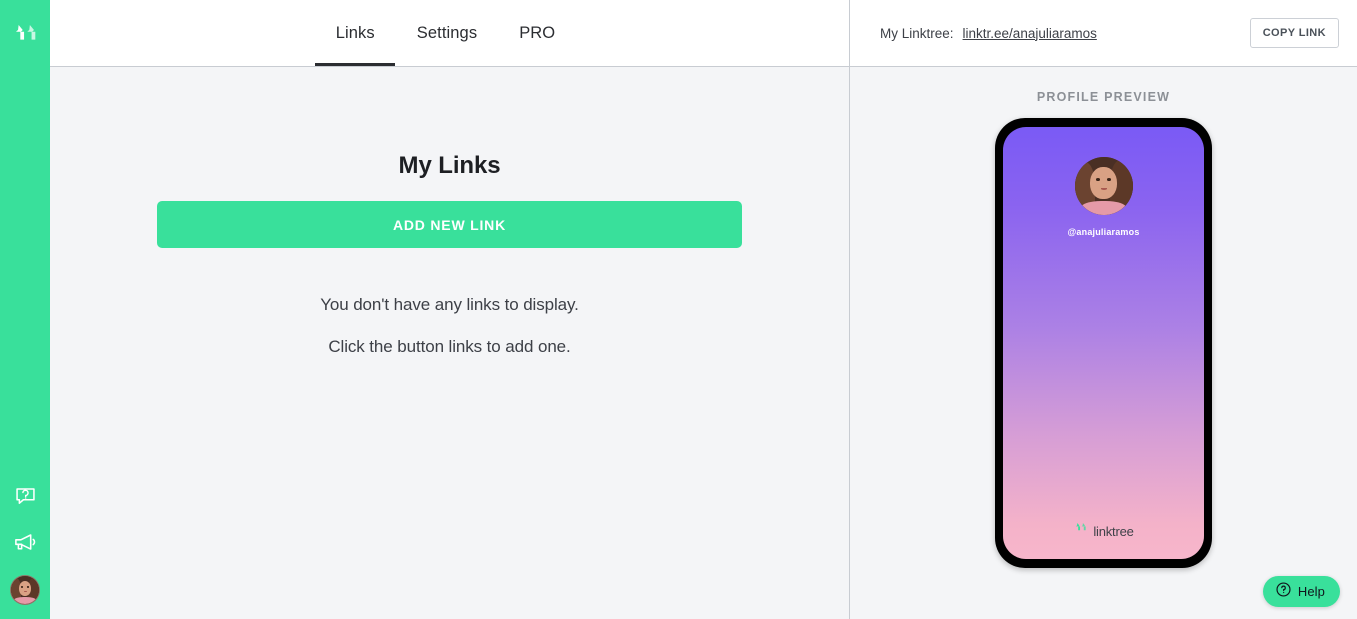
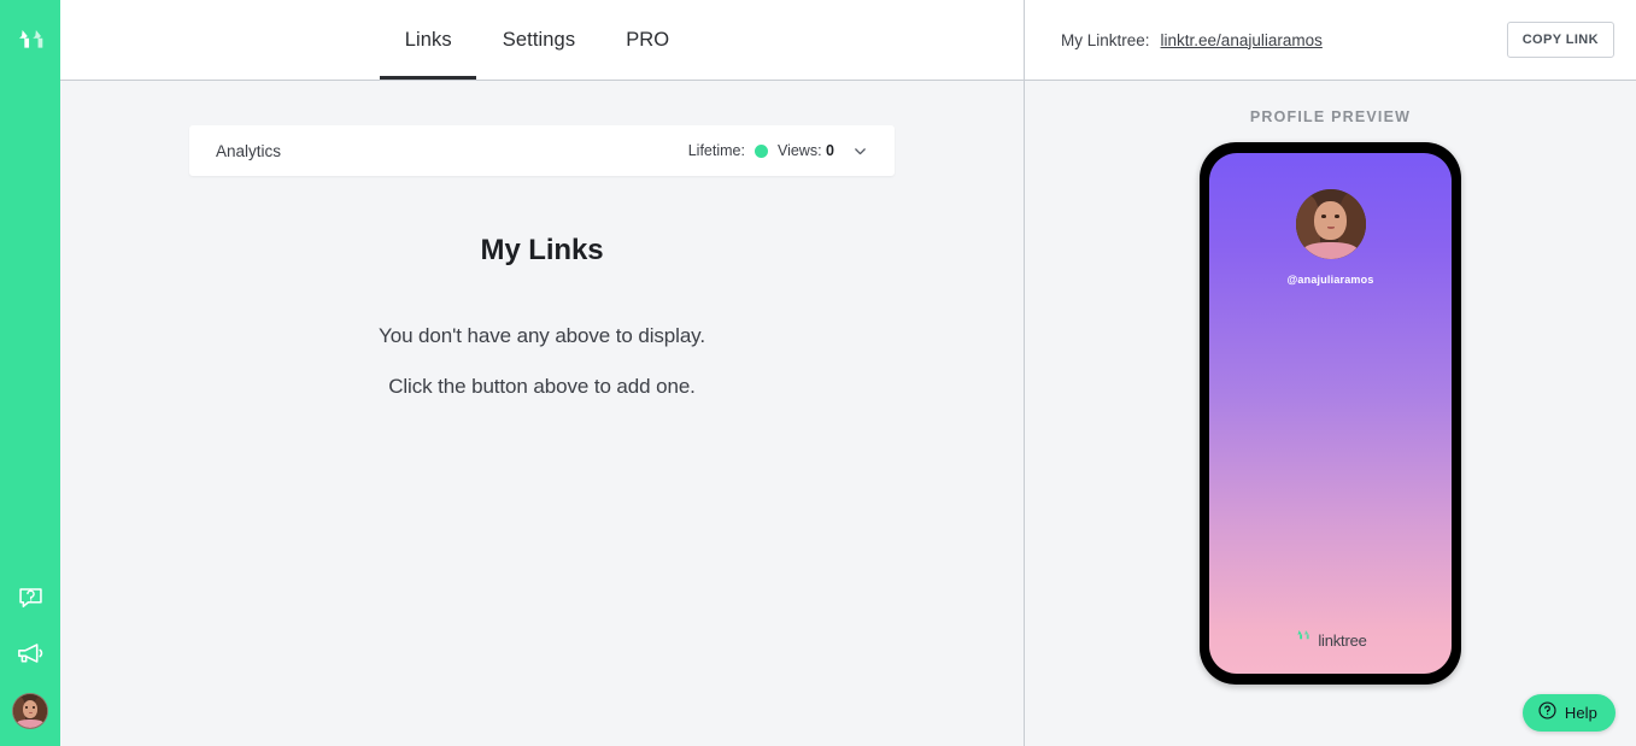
  Links
  Settings
  PRO
+ Analytics
+ Lifetime:
+ Views: 0
  My Links
- ADD NEW LINK
- You don't have any links to display.
+ You don't have any above to display.
- Click the button links to add one.
+ Click the button above to add one.
  My Linktree:
  linktr.ee/anajuliaramos
  COPY LINK
  PROFILE PREVIEW
  @anajuliaramos
  linktree
  Help
